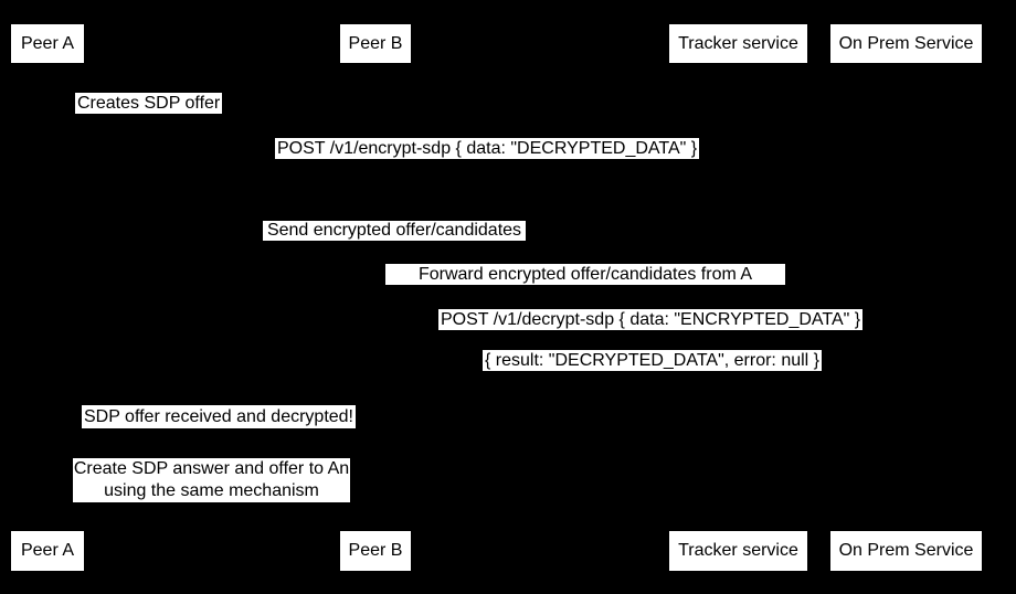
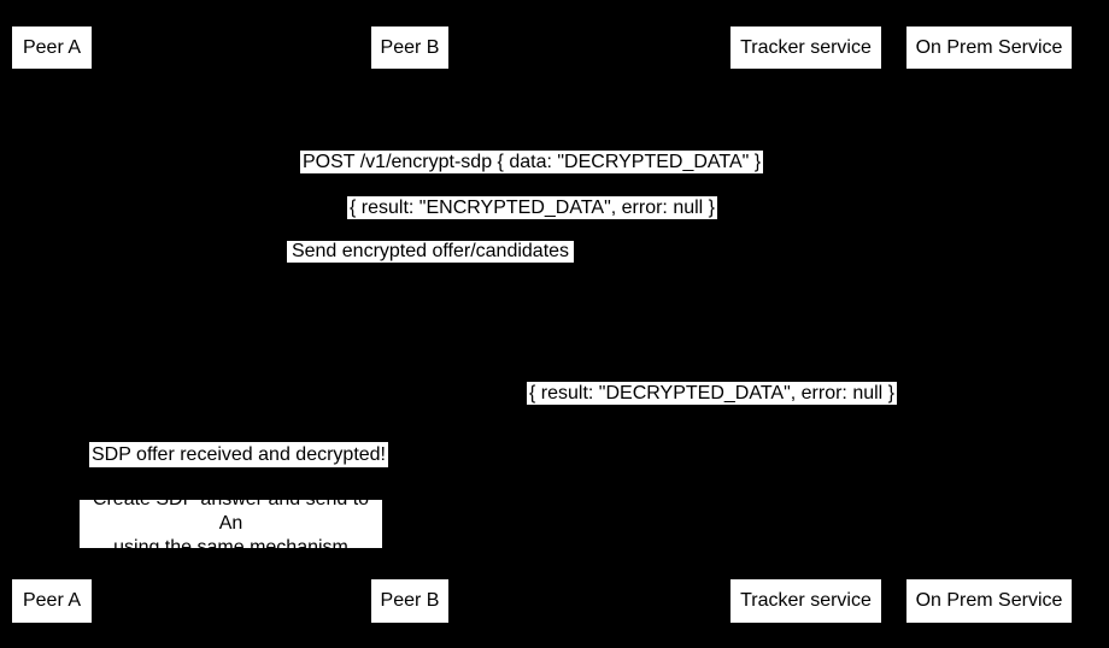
  Peer A
  Peer B
  Tracker service
  On Prem Service
- Creates SDP offer
  POST /v1/encrypt-sdp { data: "DECRYPTED_DATA" }
+ { result: "ENCRYPTED_DATA", error: null }
  Send encrypted offer/candidates
- Forward encrypted offer/candidates from A
- POST /v1/decrypt-sdp { data: "ENCRYPTED_DATA" }
  { result: "DECRYPTED_DATA", error: null }
  SDP offer received and decrypted!
- Create SDP answer and offer to An
+ Create SDP answer and send to An
  using the same mechanism
  Peer A
  Peer B
  Tracker service
  On Prem Service
